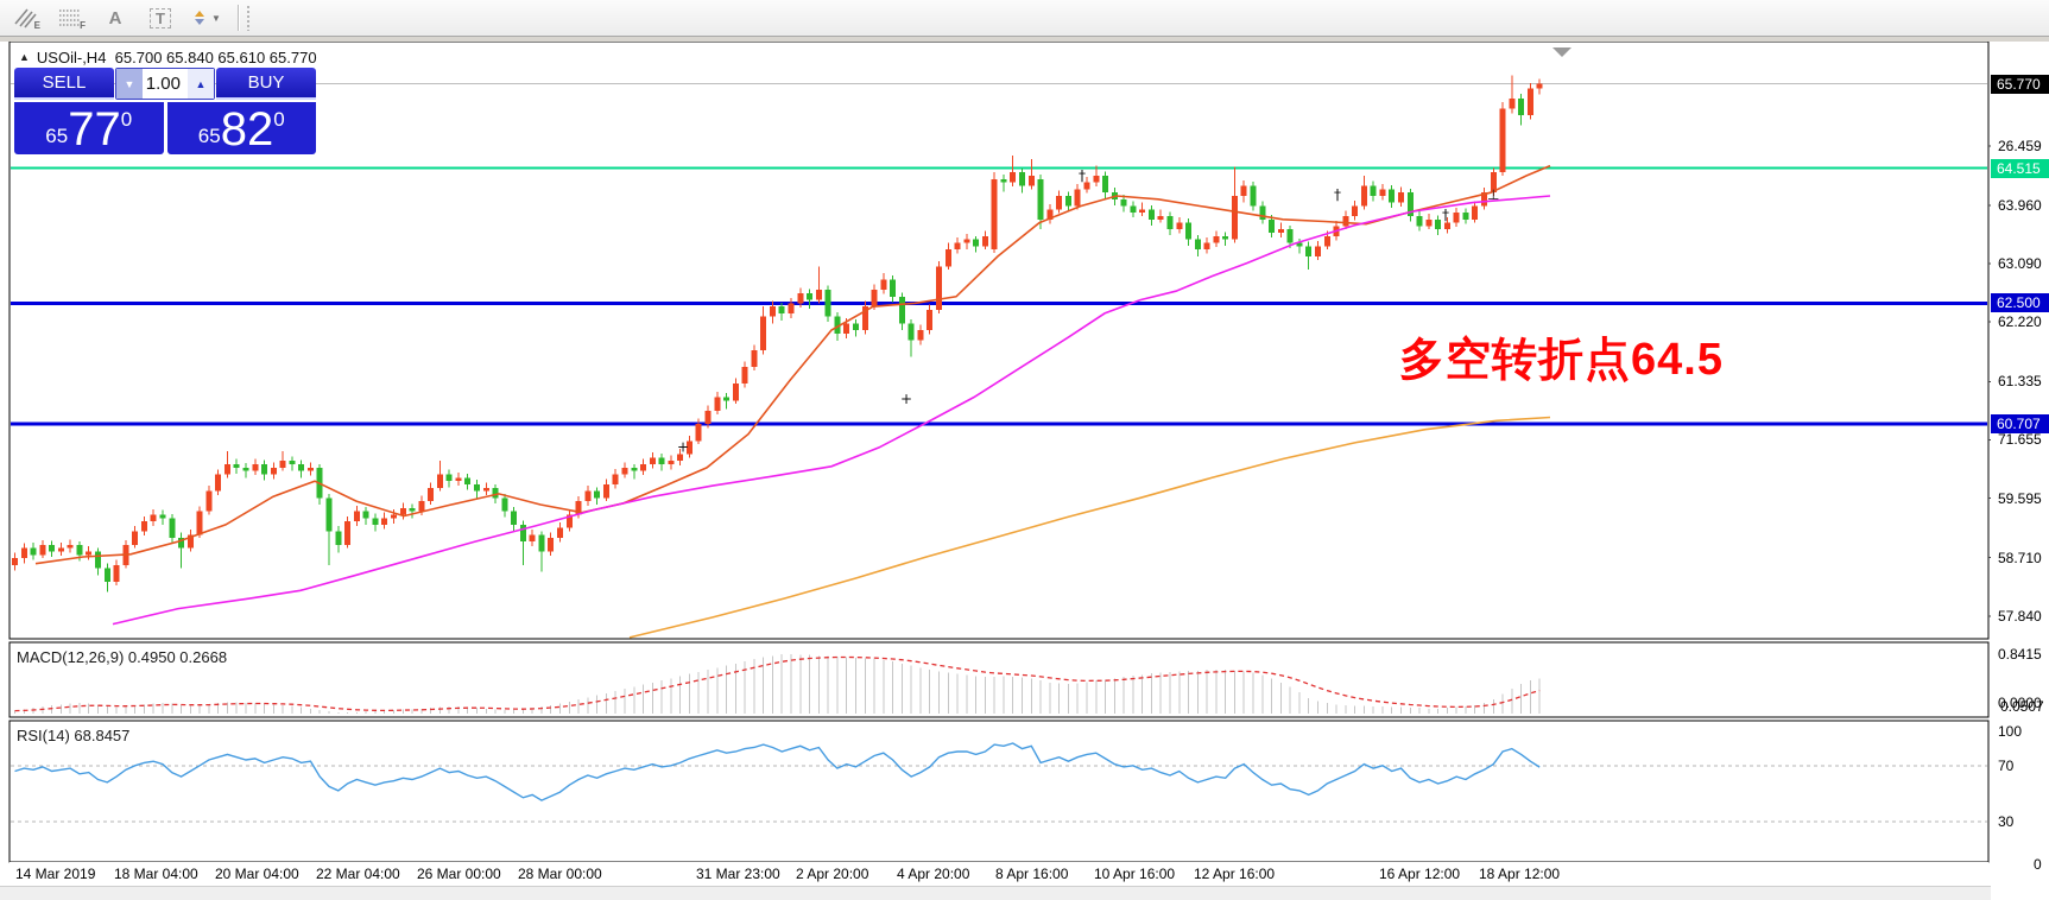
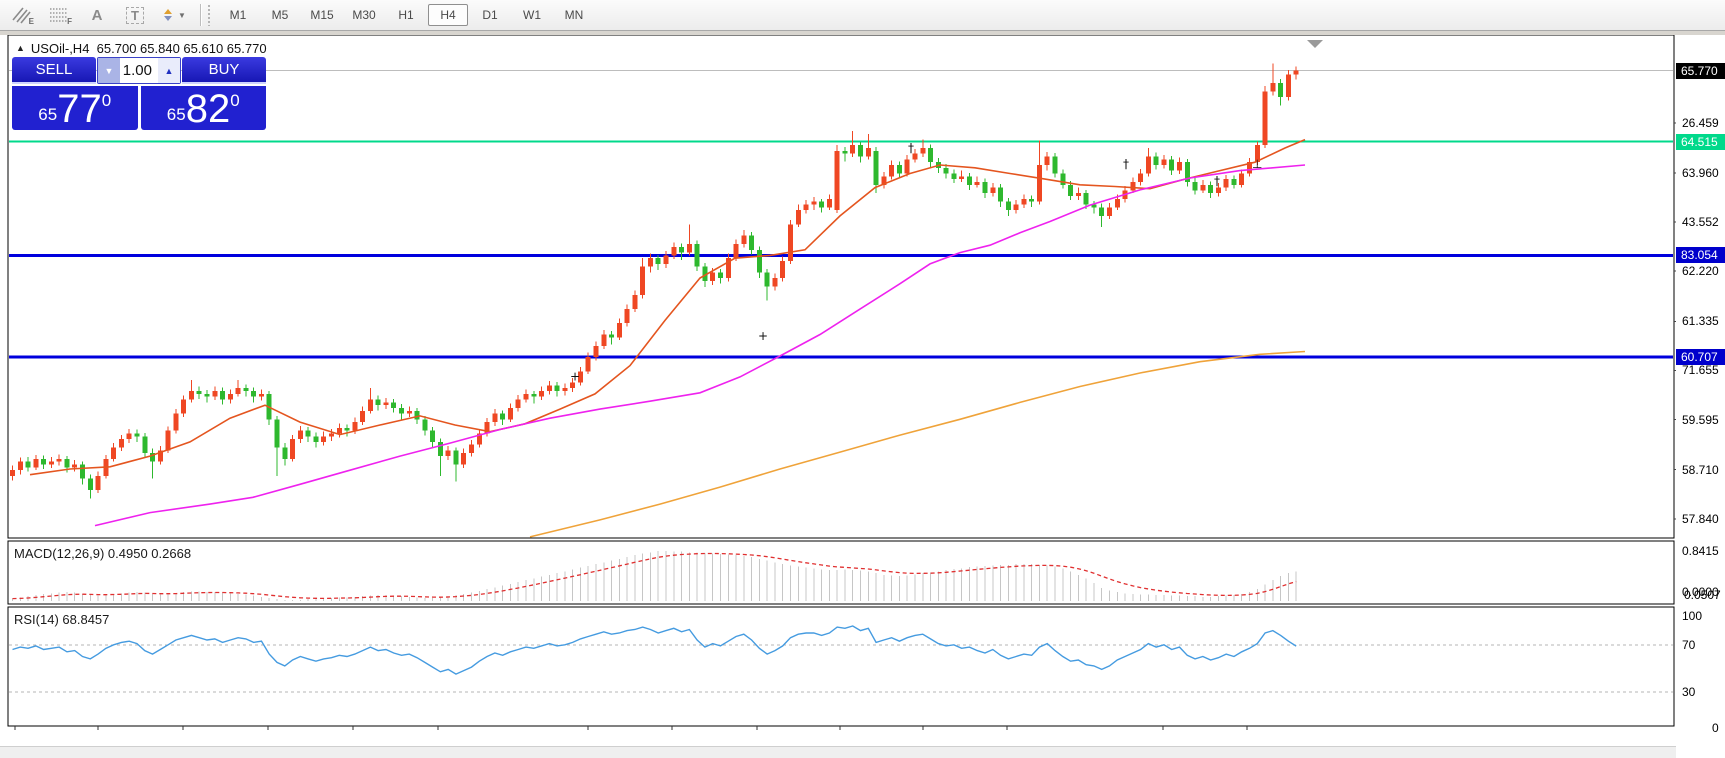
  E
  F
  A
  T
  ▼
+ M1
+ M5
+ M15
+ M30
+ H1
+ H4
+ D1
+ W1
+ MN
  +
  +
  †
  †
  †
  ⊥
  ▲ USOil-,H4 65.700 65.840 65.610 65.770
  SELL
  ▼
  1.00
  ▲
  BUY
  65
  77
  0
  65
  82
  0
- 多空转折点64.5
  MACD(12,26,9) 0.4950 0.2668
  RSI(14) 68.8457
  26.459
  63.960
- 63.090
+ 43.552
  62.220
  61.335
  71.655
  59.595
  58.710
  57.840
  65.770
  64.515
- 62.500
+ 83.054
  60.707
  0.8415
  0.0507
  0.0000
  100
  70
  30
  0
- 14 Mar 2019
- 18 Mar 04:00
- 20 Mar 04:00
- 22 Mar 04:00
- 26 Mar 00:00
- 28 Mar 00:00
- 31 Mar 23:00
- 2 Apr 20:00
- 4 Apr 20:00
- 8 Apr 16:00
- 10 Apr 16:00
- 12 Apr 16:00
- 16 Apr 12:00
- 18 Apr 12:00
